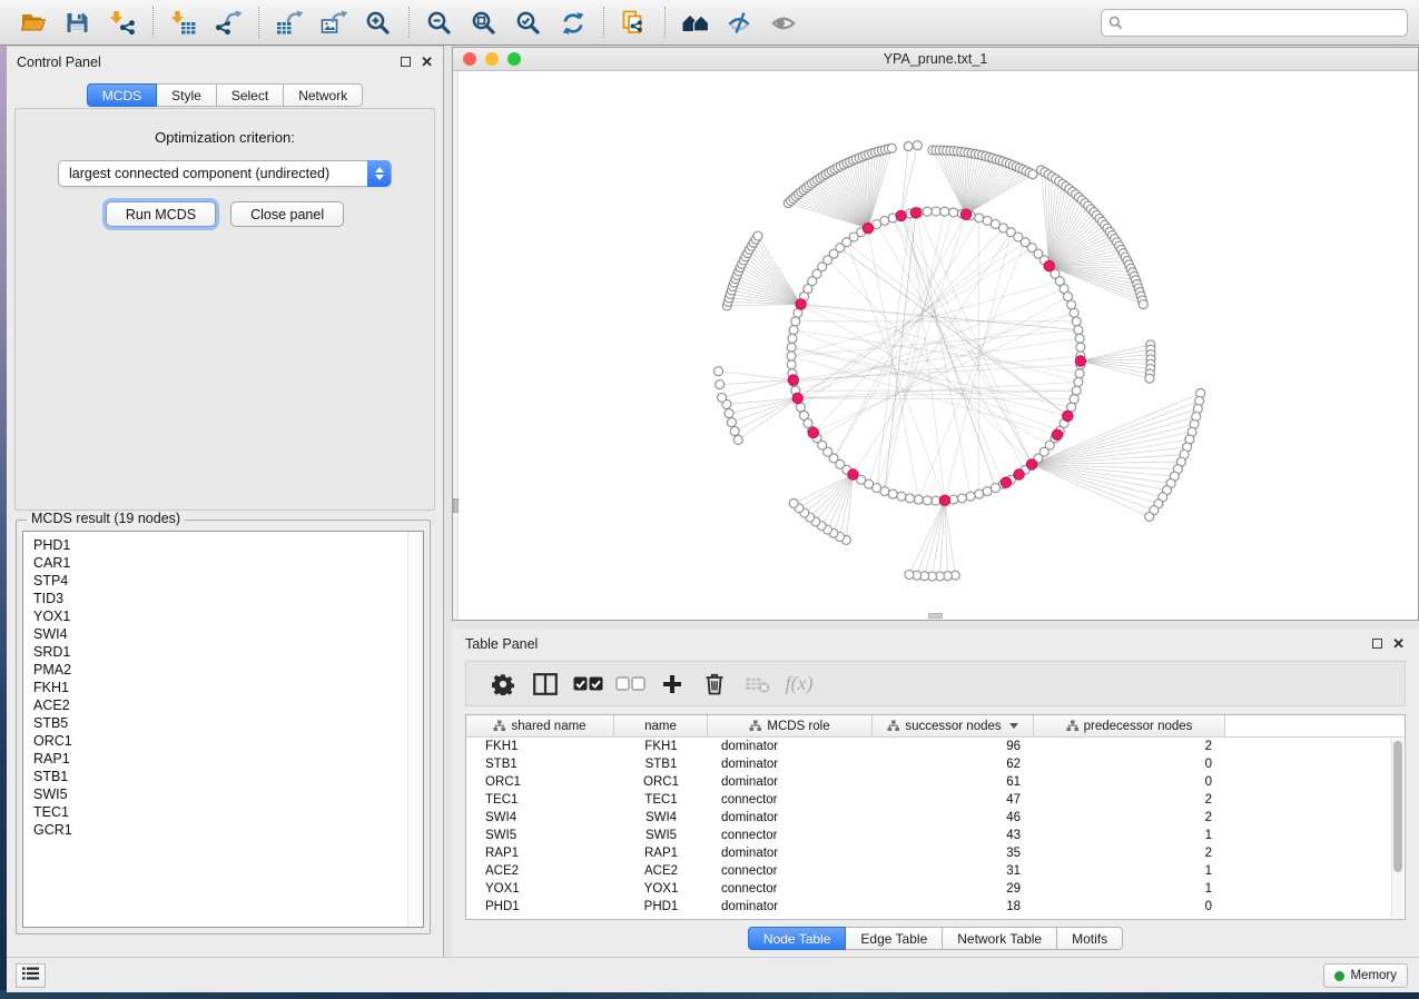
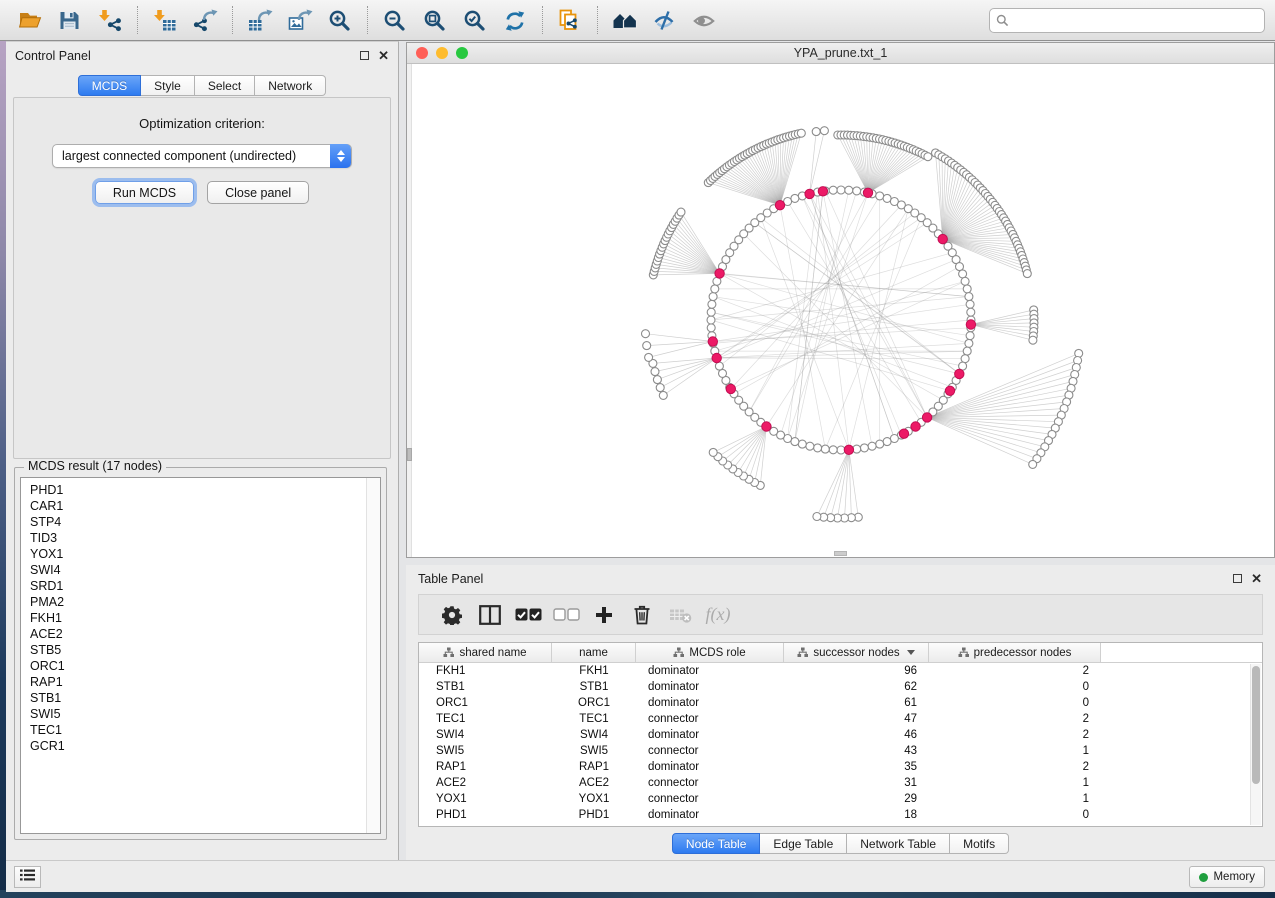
  Control Panel
  ✕
  MCDS
  Style
  Select
  Network
  Optimization criterion:
  largest connected component (undirected)
  Run MCDS
  Close panel
- MCDS result (19 nodes)
+ MCDS result (17 nodes)
  PHD1
  CAR1
  STP4
  TID3
  YOX1
  SWI4
  SRD1
  PMA2
  FKH1
  ACE2
  STB5
  ORC1
  RAP1
  STB1
  SWI5
  TEC1
  GCR1
  YPA_prune.txt_1
  Table Panel
  ✕
  f(x)
  shared name
  name
  MCDS role
  successor nodes
  predecessor nodes
  FKH1
  FKH1
  dominator
  96
  2
  STB1
  STB1
  dominator
  62
  0
  ORC1
  ORC1
  dominator
  61
  0
  TEC1
  TEC1
  connector
  47
  2
  SWI4
  SWI4
  dominator
  46
  2
  SWI5
  SWI5
  connector
  43
  1
  RAP1
  RAP1
  dominator
  35
  2
  ACE2
  ACE2
  connector
  31
  1
  YOX1
  YOX1
  connector
  29
  1
  PHD1
  PHD1
  dominator
  18
  0
  Node Table
  Edge Table
  Network Table
  Motifs
  Memory
